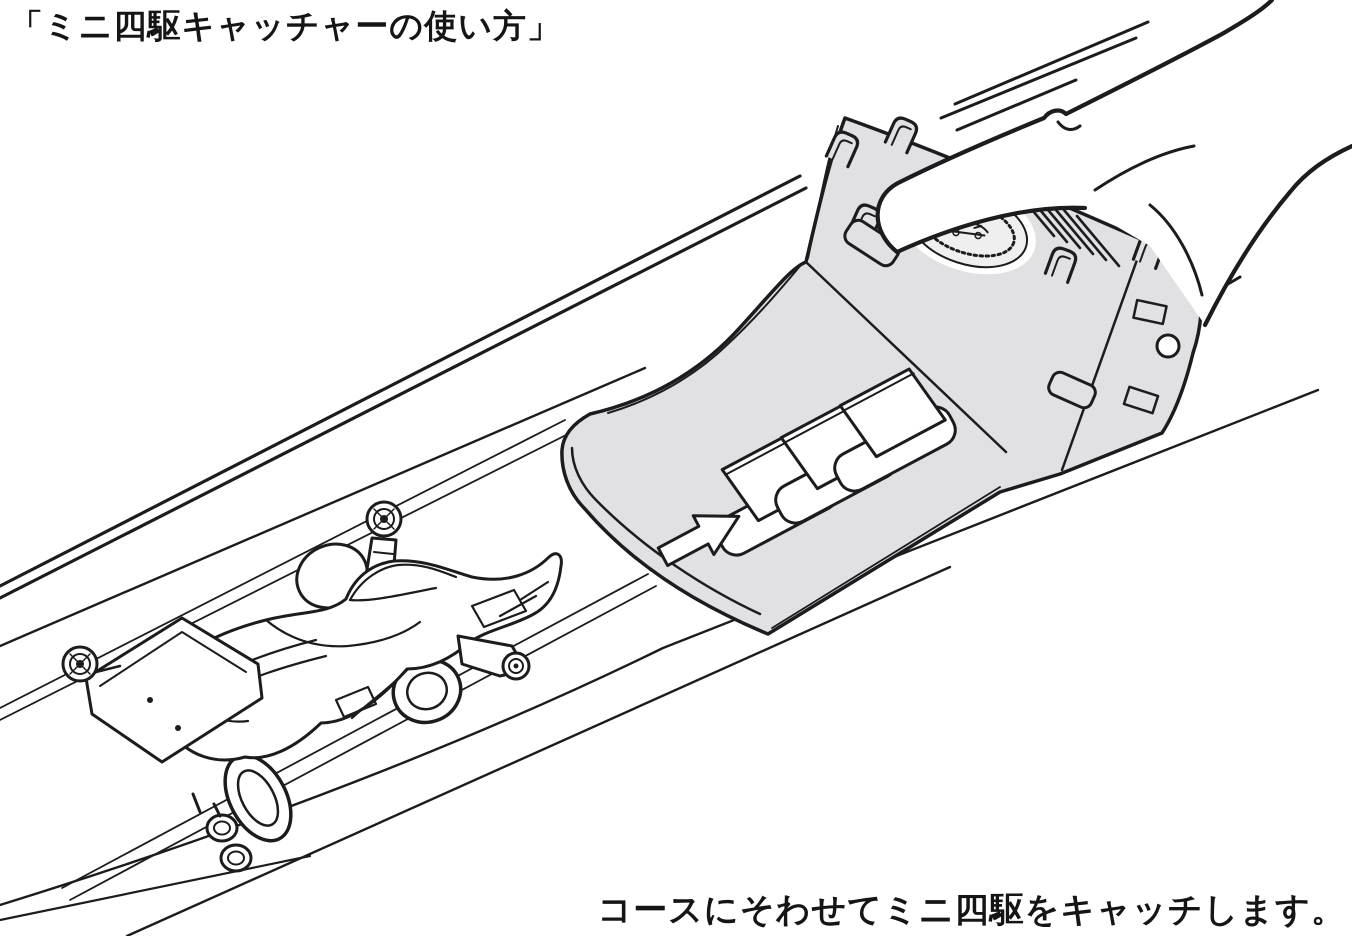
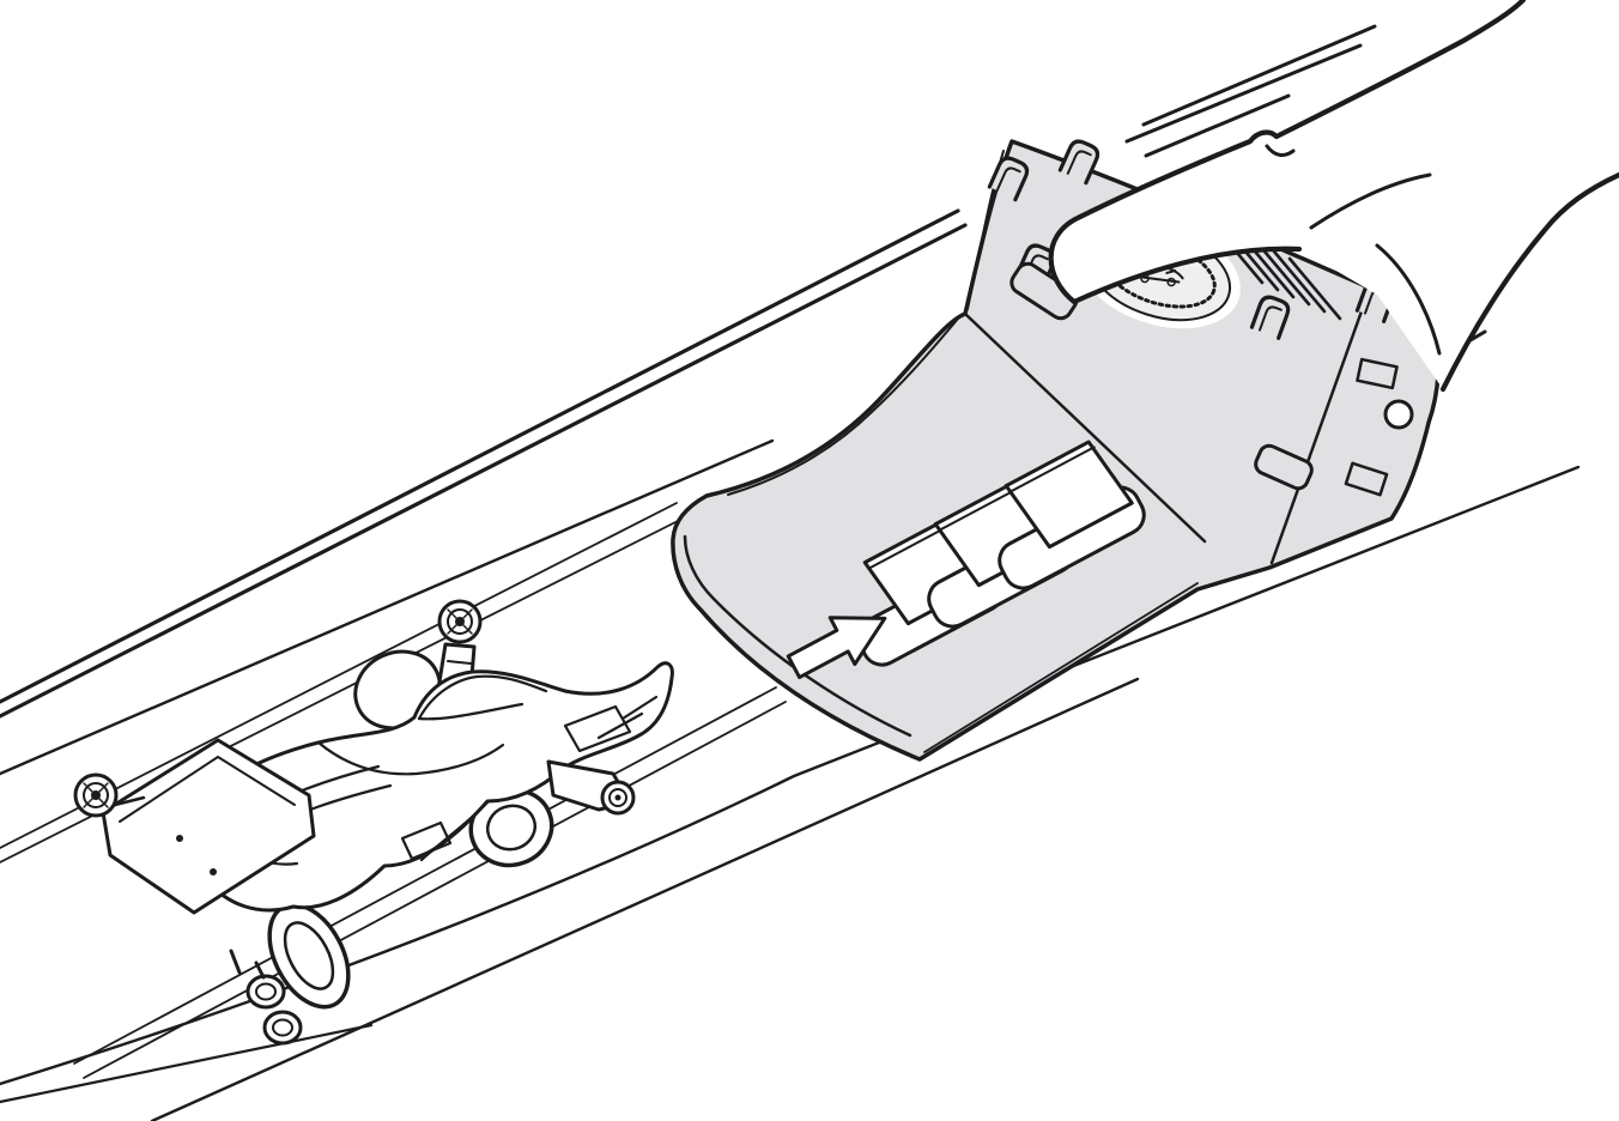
- 「ミニ四駆キャッチャーの使い方」
- コースにそわせてミニ四駆をキャッチします。
